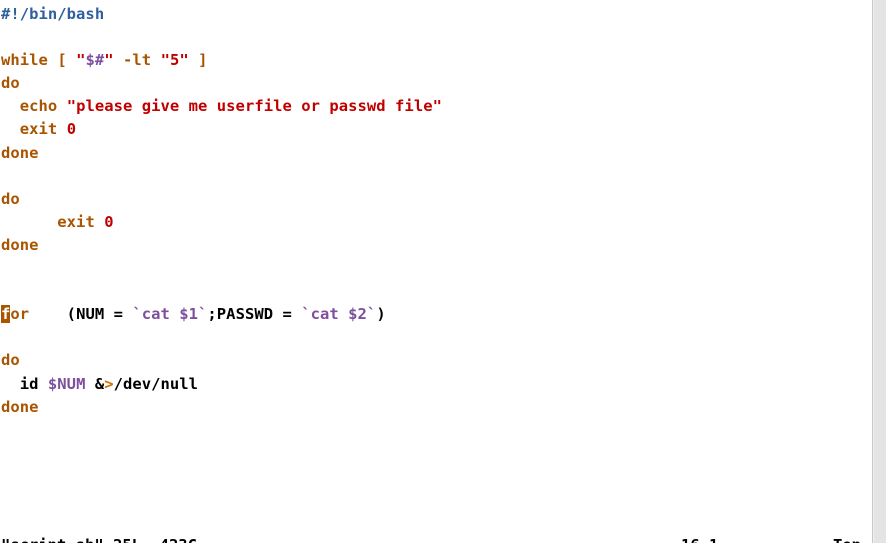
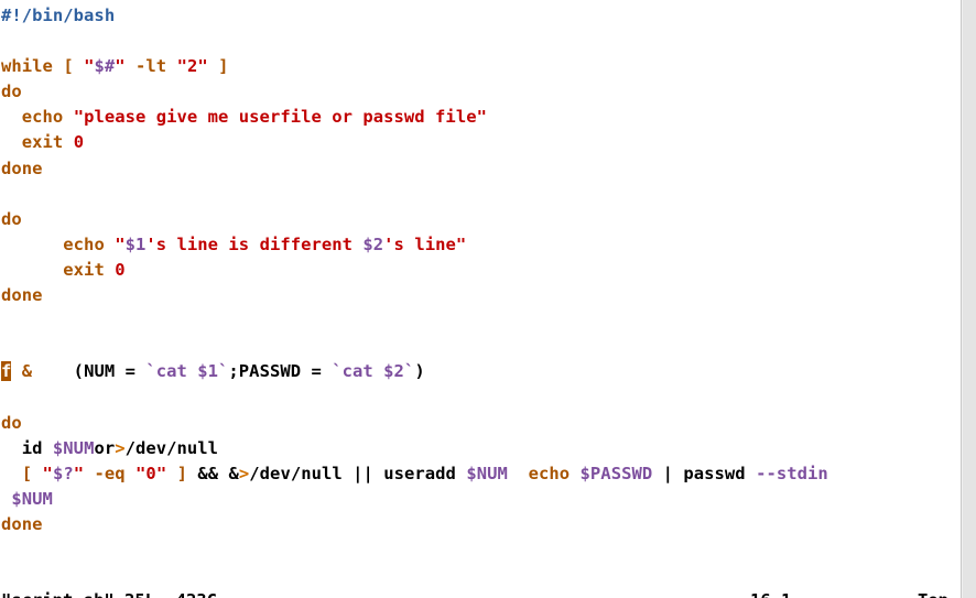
  #!/bin/bash
- while [ "$#" -lt "5" ]
+ while [ "$#" -lt "2" ]
  do
  echo "please give me userfile or passwd file"
  exit 0
  done
  do
+ echo "$1's line is different $2's line"
  exit 0
  done
- for (NUM = `cat $1`;PASSWD = `cat $2`)
+ f & (NUM = `cat $1`;PASSWD = `cat $2`)
  do
- id $NUM &>/dev/null
+ id $NUMor>/dev/null
+ [ "$?" -eq "0" ] && &>/dev/null || useradd $NUM echo $PASSWD | passwd --stdin
+ $NUM
  done
